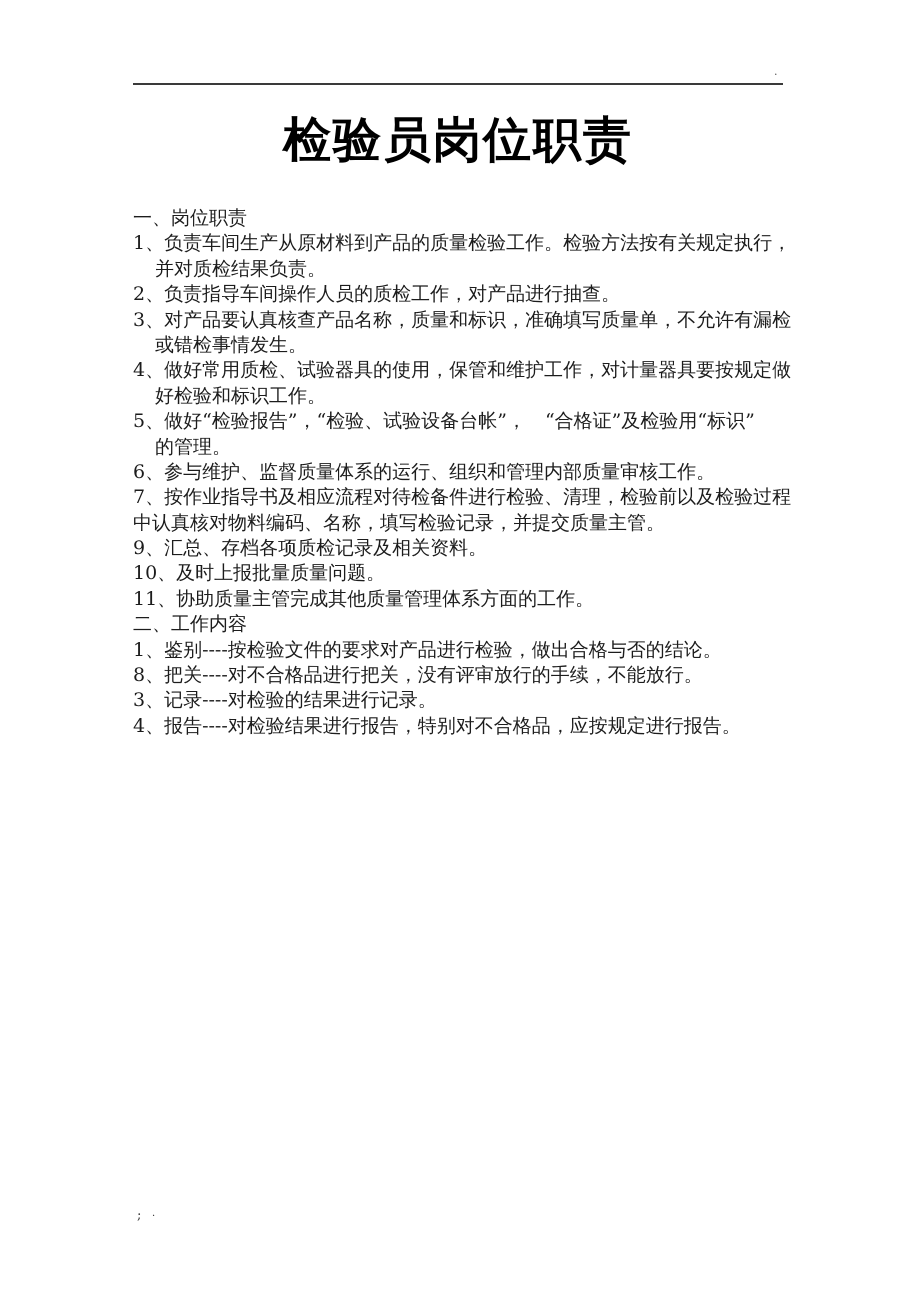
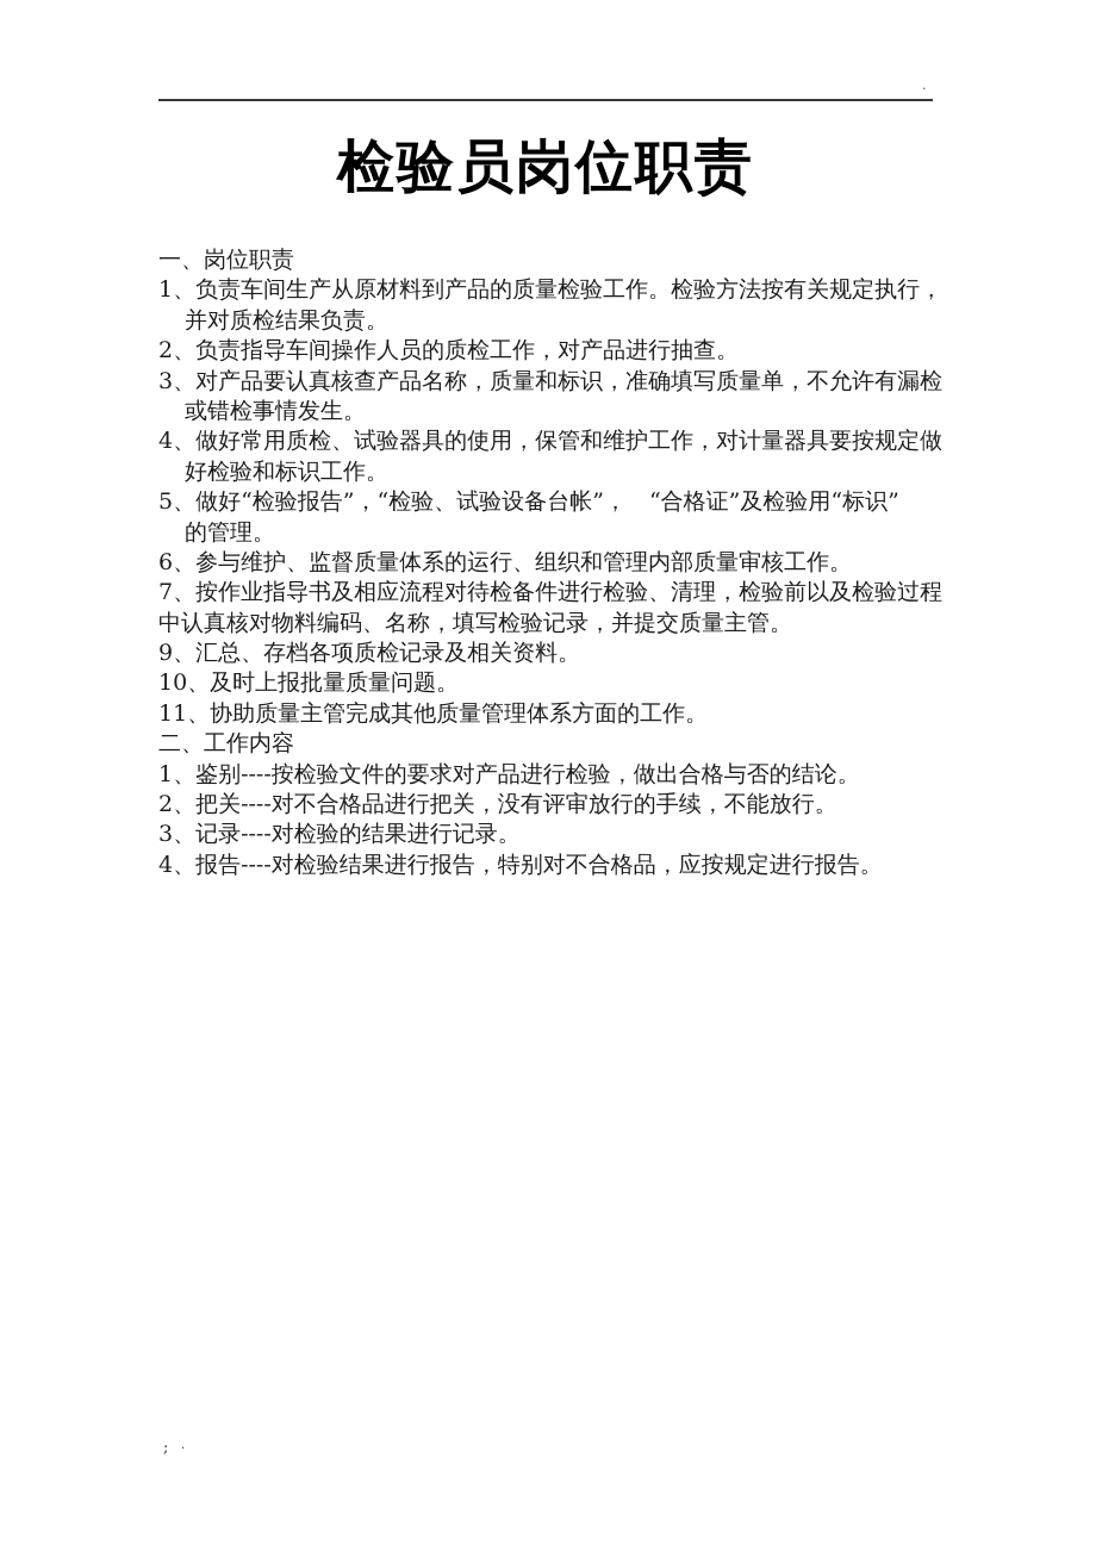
  .
  检验员岗位职责
  一、岗位职责
  1、负责车间生产从原材料到产品的质量检验工作。检验方法按有关规定执行，
  并对质检结果负责。
  2、负责指导车间操作人员的质检工作，对产品进行抽查。
  3、对产品要认真核查产品名称，质量和标识，准确填写质量单，不允许有漏检
  或错检事情发生。
  4、做好常用质检、试验器具的使用，保管和维护工作，对计量器具要按规定做
  好检验和标识工作。
  5、做好“检验报告”，“检验、试验设备台帐”， “合格证”及检验用“标识”
  的管理。
  6、参与维护、监督质量体系的运行、组织和管理内部质量审核工作。
  7、按作业指导书及相应流程对待检备件进行检验、清理，检验前以及检验过程
  中认真核对物料编码、名称，填写检验记录，并提交质量主管。
  9、汇总、存档各项质检记录及相关资料。
  10、及时上报批量质量问题。
  11、协助质量主管完成其他质量管理体系方面的工作。
  二、工作内容
  1、鉴别----按检验文件的要求对产品进行检验，做出合格与否的结论。
- 8、把关----对不合格品进行把关，没有评审放行的手续，不能放行。
+ 2、把关----对不合格品进行把关，没有评审放行的手续，不能放行。
  3、记录----对检验的结果进行记录。
  4、报告----对检验结果进行报告，特别对不合格品，应按规定进行报告。
  ;
  ·
